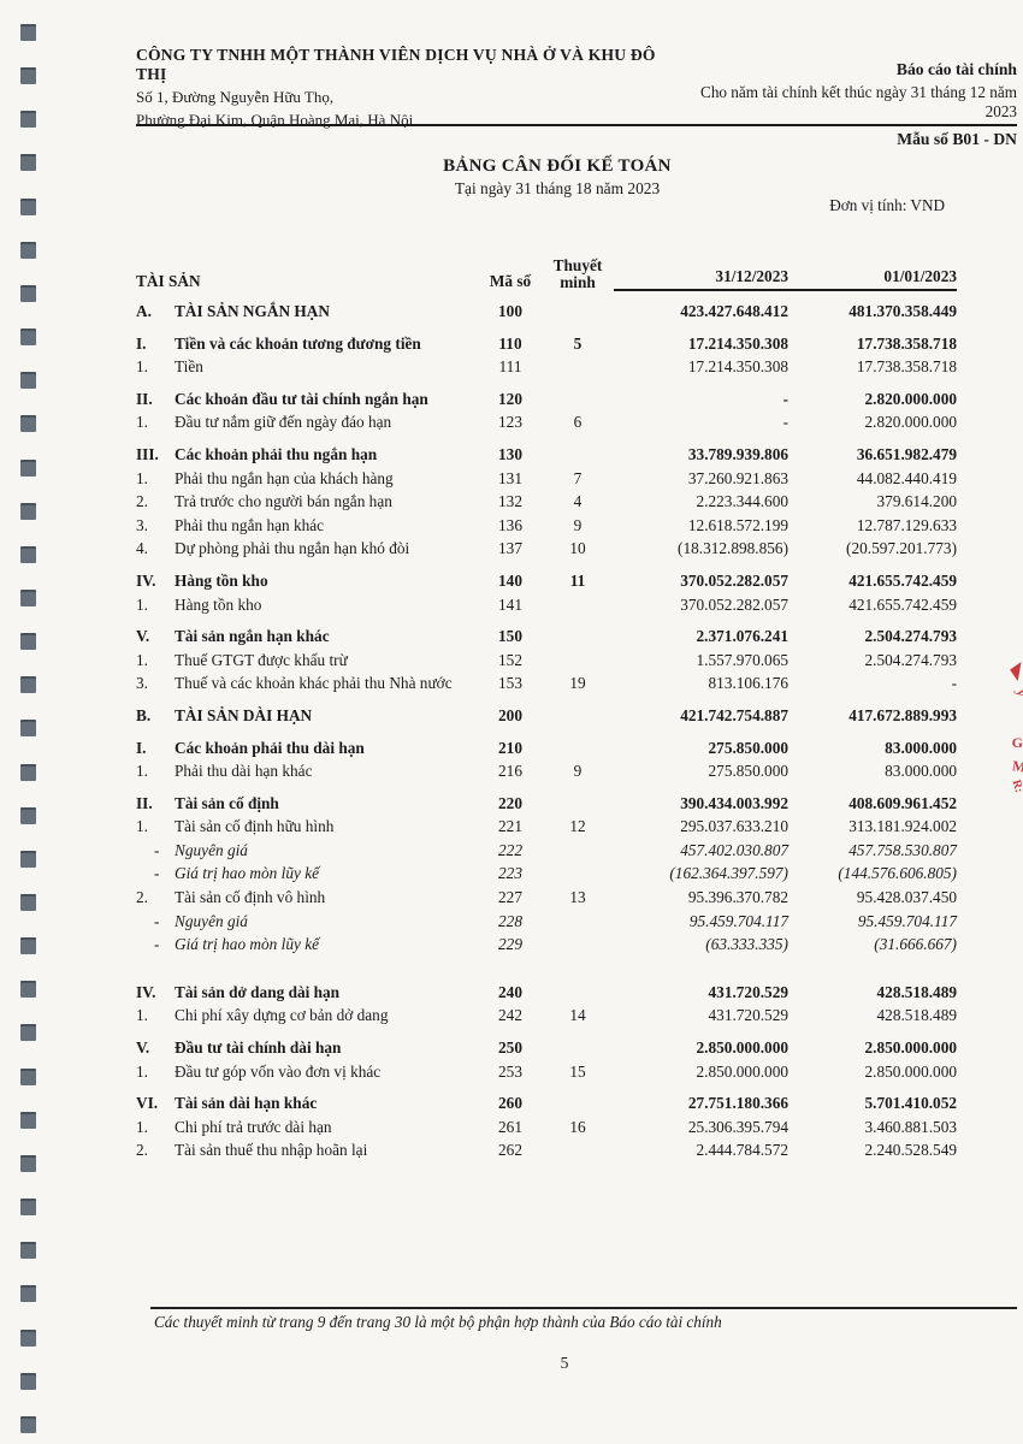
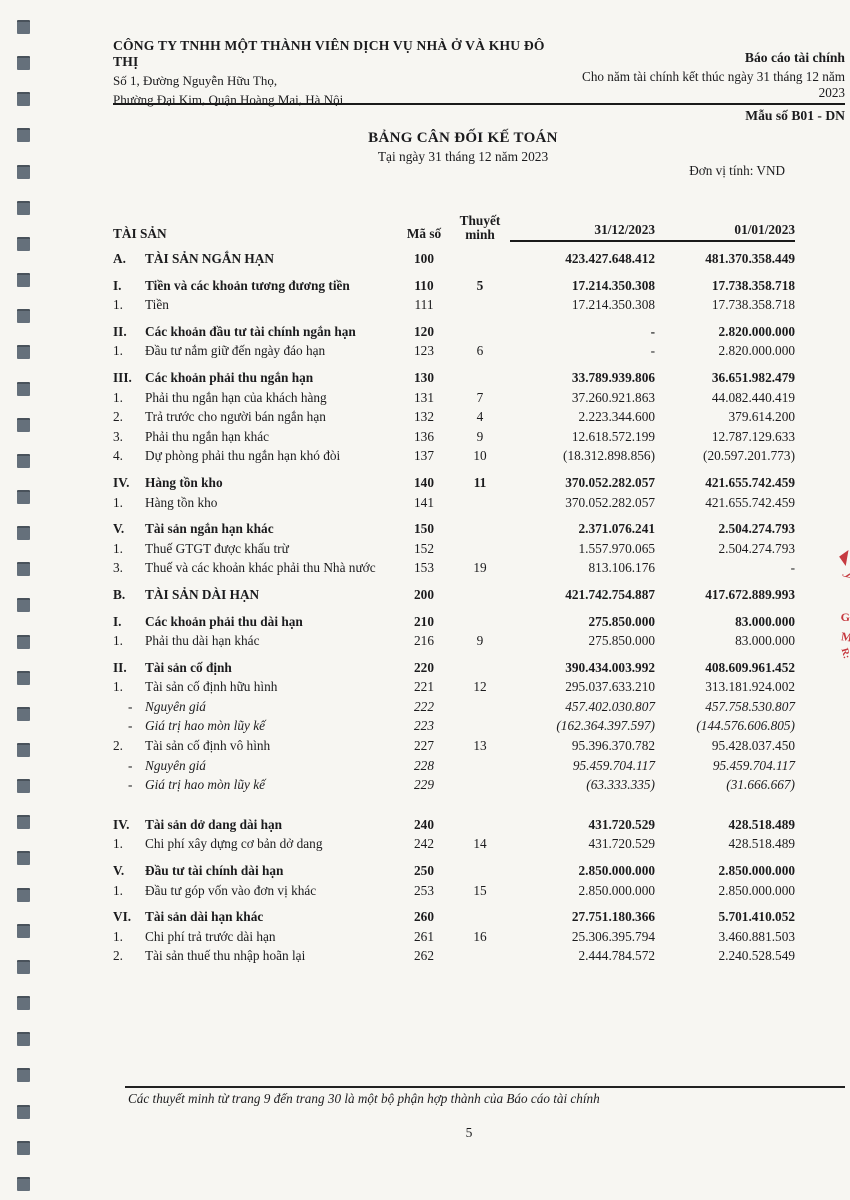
  CÔNG TY TNHH MỘT THÀNH VIÊN DỊCH VỤ NHÀ Ở VÀ KHU ĐÔ THỊ
  Số 1, Đường Nguyễn Hữu Thọ,
  Phường Đại Kim, Quận Hoàng Mai, Hà Nội
  Báo cáo tài chính
  Cho năm tài chính kết thúc ngày 31 tháng 12 năm 2023
  Mẫu số B01 - DN
  BẢNG CÂN ĐỐI KẾ TOÁN
- Tại ngày 31 tháng 18 năm 2023
+ Tại ngày 31 tháng 12 năm 2023
  Đơn vị tính: VND
  TÀI SẢN
  Mã số
  Thuyết
  minh
  31/12/2023
  01/01/2023
  A.
  TÀI SẢN NGẮN HẠN
  100
  423.427.648.412
  481.370.358.449
  I.
  Tiền và các khoản tương đương tiền
  110
  5
  17.214.350.308
  17.738.358.718
  1.
  Tiền
  111
  17.214.350.308
  17.738.358.718
  II.
  Các khoản đầu tư tài chính ngắn hạn
  120
  -
  2.820.000.000
  1.
  Đầu tư nắm giữ đến ngày đáo hạn
  123
  6
  -
  2.820.000.000
  III.
  Các khoản phải thu ngắn hạn
  130
  33.789.939.806
  36.651.982.479
  1.
  Phải thu ngắn hạn của khách hàng
  131
  7
  37.260.921.863
  44.082.440.419
  2.
  Trả trước cho người bán ngắn hạn
  132
  4
  2.223.344.600
  379.614.200
  3.
  Phải thu ngắn hạn khác
  136
  9
  12.618.572.199
  12.787.129.633
  4.
  Dự phòng phải thu ngắn hạn khó đòi
  137
  10
  (18.312.898.856)
  (20.597.201.773)
  IV.
  Hàng tồn kho
  140
  11
  370.052.282.057
  421.655.742.459
  1.
  Hàng tồn kho
  141
  370.052.282.057
  421.655.742.459
  V.
  Tài sản ngắn hạn khác
  150
  2.371.076.241
  2.504.274.793
  1.
  Thuế GTGT được khấu trừ
  152
  1.557.970.065
  2.504.274.793
  3.
  Thuế và các khoản khác phải thu Nhà nước
  153
  19
  813.106.176
  -
  B.
  TÀI SẢN DÀI HẠN
  200
  421.742.754.887
  417.672.889.993
  I.
  Các khoản phải thu dài hạn
  210
  275.850.000
  83.000.000
  1.
  Phải thu dài hạn khác
  216
  9
  275.850.000
  83.000.000
  II.
  Tài sản cố định
  220
  390.434.003.992
  408.609.961.452
  1.
  Tài sản cố định hữu hình
  221
  12
  295.037.633.210
  313.181.924.002
  -
  Nguyên giá
  222
  457.402.030.807
  457.758.530.807
  -
  Giá trị hao mòn lũy kế
  223
  (162.364.397.597)
  (144.576.606.805)
  2.
  Tài sản cố định vô hình
  227
  13
  95.396.370.782
  95.428.037.450
  -
  Nguyên giá
  228
  95.459.704.117
  95.459.704.117
  -
  Giá trị hao mòn lũy kế
  229
  (63.333.335)
  (31.666.667)
  IV.
  Tài sản dở dang dài hạn
  240
  431.720.529
  428.518.489
  1.
  Chi phí xây dựng cơ bản dở dang
  242
  14
  431.720.529
  428.518.489
  V.
  Đầu tư tài chính dài hạn
  250
  2.850.000.000
  2.850.000.000
  1.
  Đầu tư góp vốn vào đơn vị khác
  253
  15
  2.850.000.000
  2.850.000.000
  VI.
  Tài sản dài hạn khác
  260
  27.751.180.366
  5.701.410.052
  1.
  Chi phí trả trước dài hạn
  261
  16
  25.306.395.794
  3.460.881.503
  2.
  Tài sản thuế thu nhập hoãn lại
  262
  2.444.784.572
  2.240.528.549
  Các thuyết minh từ trang 9 đến trang 30 là một bộ phận hợp thành của Báo cáo tài chính
  5
  G
